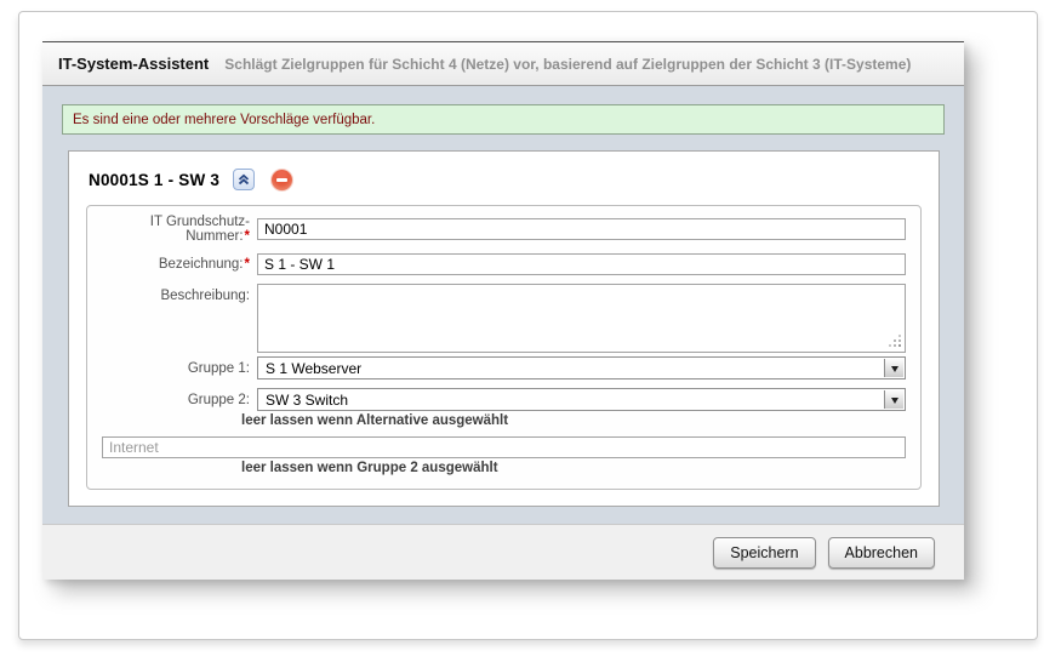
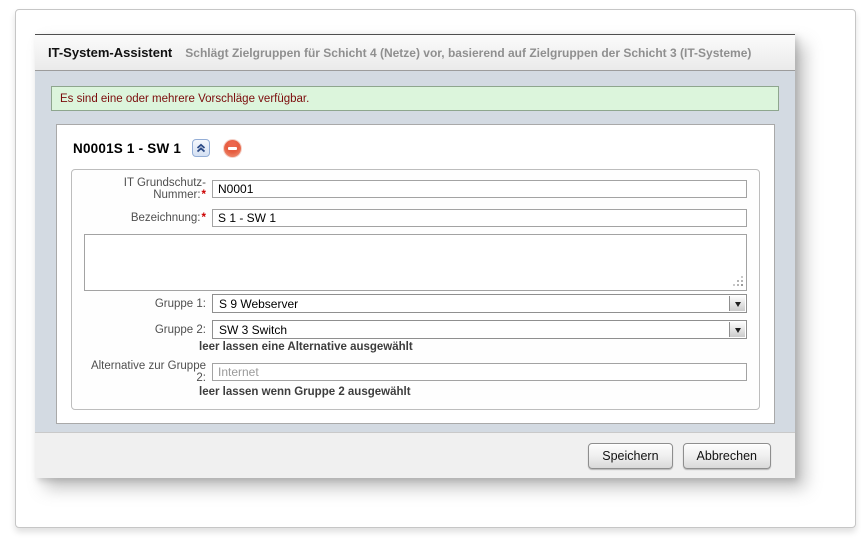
  IT-System-Assistent
  Schlägt Zielgruppen für Schicht 4 (Netze) vor, basierend auf Zielgruppen der Schicht 3 (IT-Systeme)
  Es sind eine oder mehrere Vorschläge verfügbar.
- N0001S 1 - SW 3
+ N0001S 1 - SW 1
  IT Grundschutz-Nummer:*
  N0001
  Bezeichnung:*
  S 1 - SW 1
- Beschreibung:
  Gruppe 1:
- S 1 Webserver
+ S 9 Webserver
  Gruppe 2:
  SW 3 Switch
- leer lassen wenn Alternative ausgewählt
+ leer lassen eine Alternative ausgewählt
+ Alternative zur Gruppe 2:
  Internet
  leer lassen wenn Gruppe 2 ausgewählt
  Speichern
  Abbrechen
